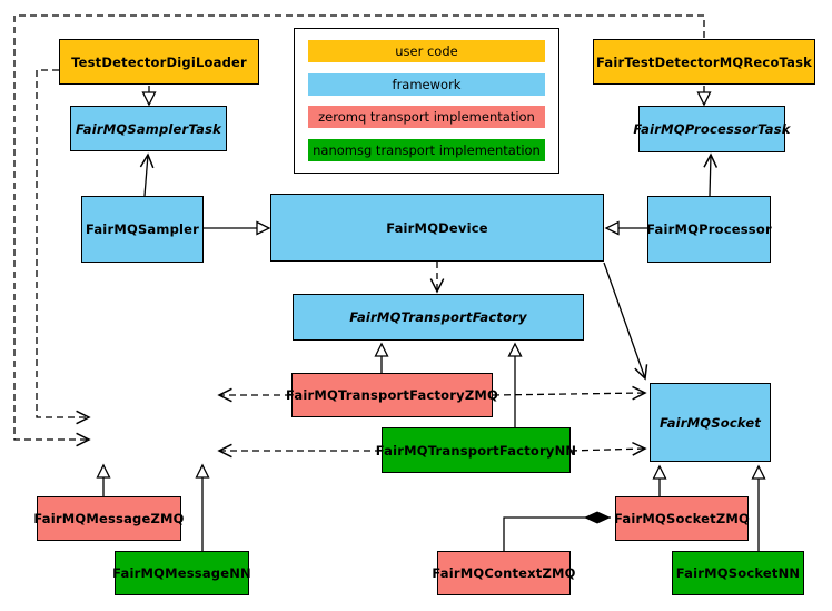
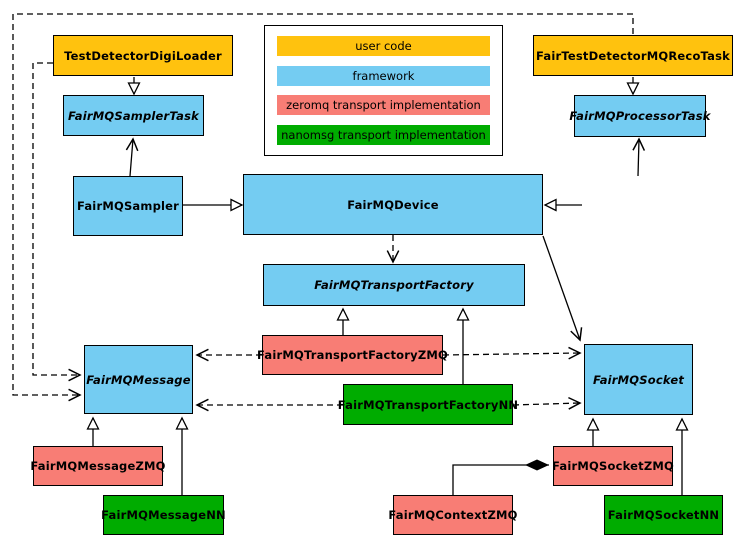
  user code
  framework
  zeromq transport implementation
  nanomsg transport implementation
  TestDetectorDigiLoader
  FairTestDetectorMQRecoTask
  FairMQSamplerTask
  FairMQProcessorTask
  FairMQSampler
  FairMQDevice
- FairMQProcessor
  FairMQTransportFactory
  FairMQTransportFactoryZMQ
  FairMQTransportFactoryNN
+ FairMQMessage
  FairMQSocket
  FairMQMessageZMQ
  FairMQMessageNN
  FairMQContextZMQ
  FairMQSocketZMQ
  FairMQSocketNN
